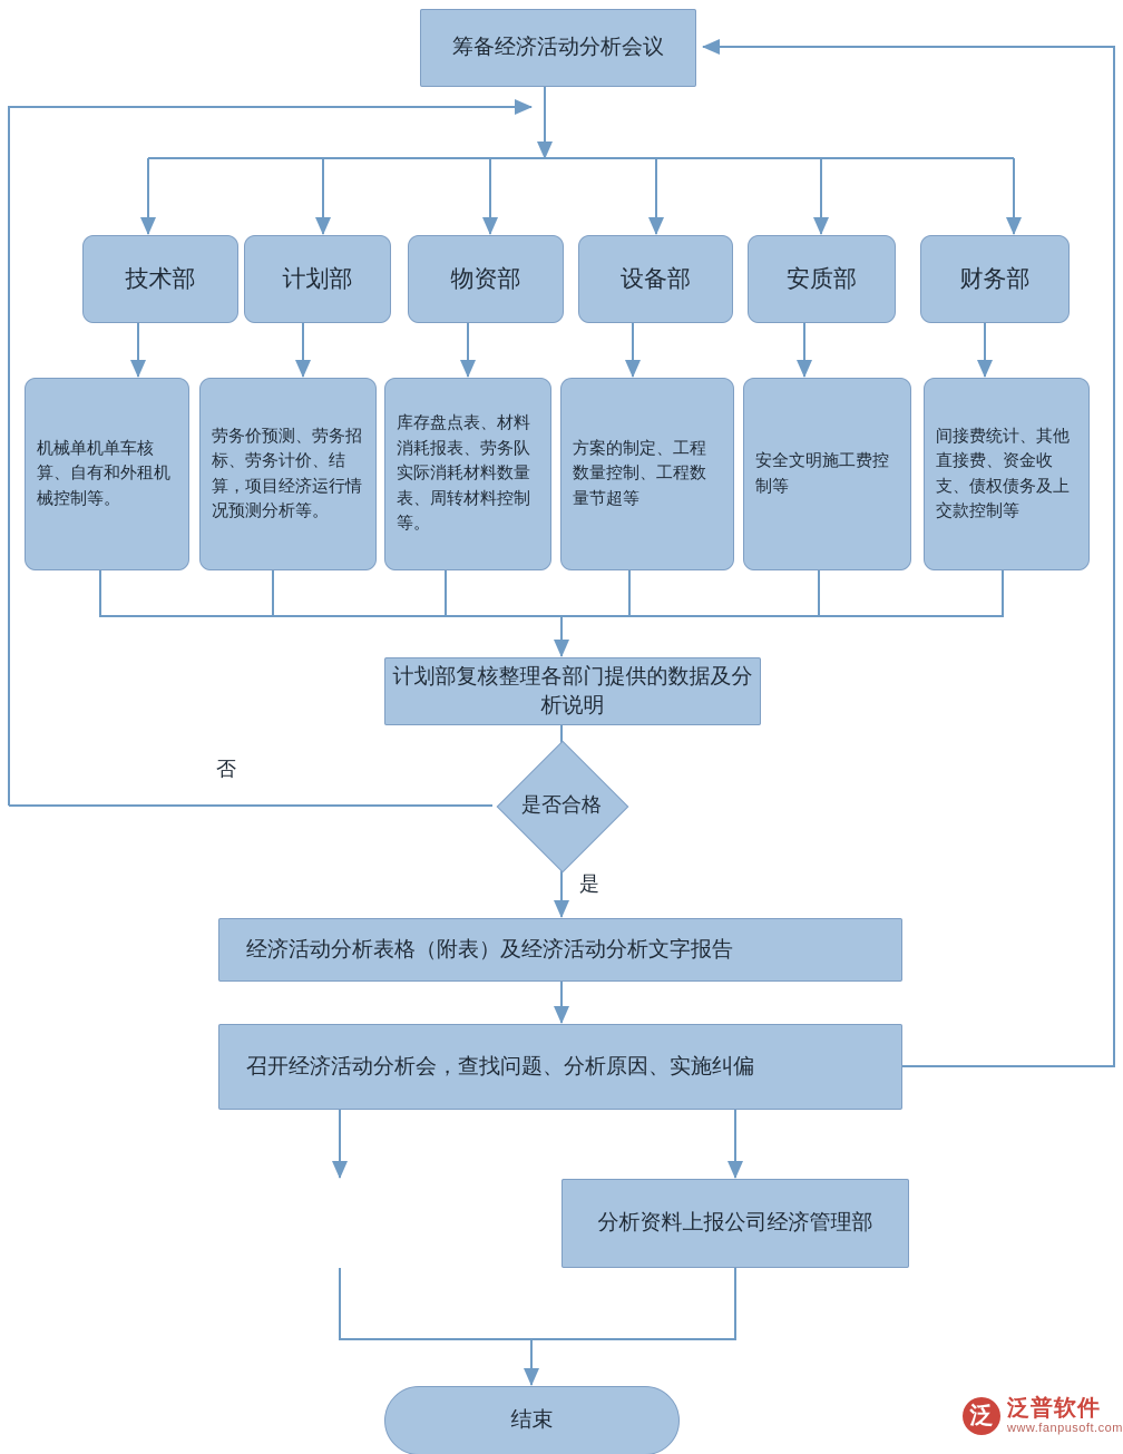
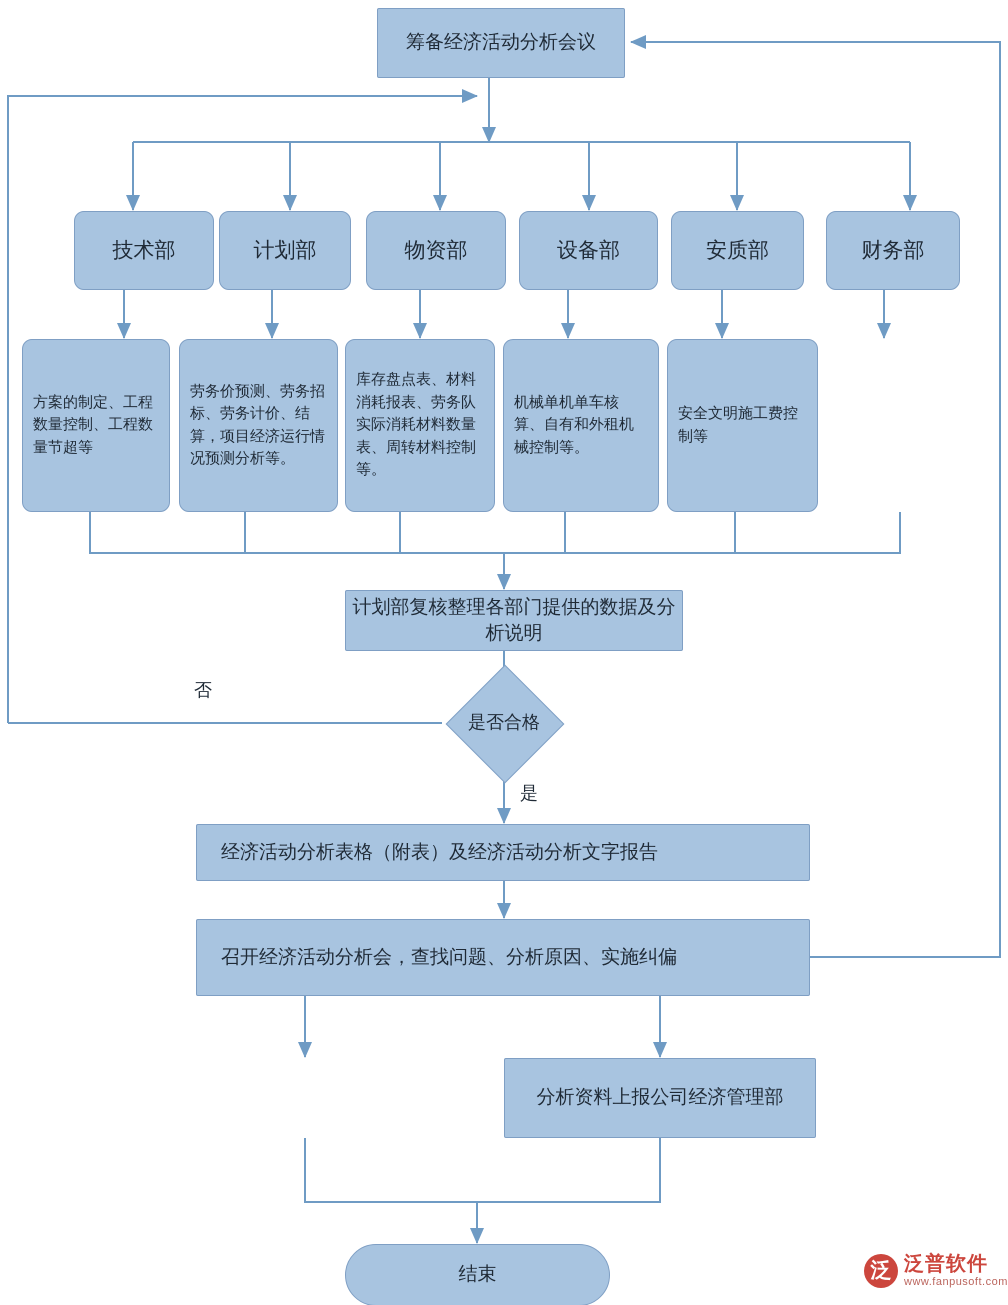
  筹备经济活动分析会议
  技术部
  计划部
  物资部
  设备部
  安质部
  财务部
- 机械单机单车核算、自有和外租机械控制等。
+ 方案的制定、工程数量控制、工程数量节超等
  劳务价预测、劳务招标、劳务计价、结算，项目经济运行情况预测分析等。
  库存盘点表、材料消耗报表、劳务队实际消耗材料数量表、周转材料控制等。
- 方案的制定、工程数量控制、工程数量节超等
+ 机械单机单车核算、自有和外租机械控制等。
  安全文明施工费控制等
- 间接费统计、其他直接费、资金收支、债权债务及上交款控制等
  计划部复核整理各部门提供的数据及分析说明
  是否合格
  否
  是
  经济活动分析表格（附表）及经济活动分析文字报告
  召开经济活动分析会，查找问题、分析原因、实施纠偏
  分析资料上报公司经济管理部
  结束
  泛
  泛普软件
  www.fanpusoft.com
